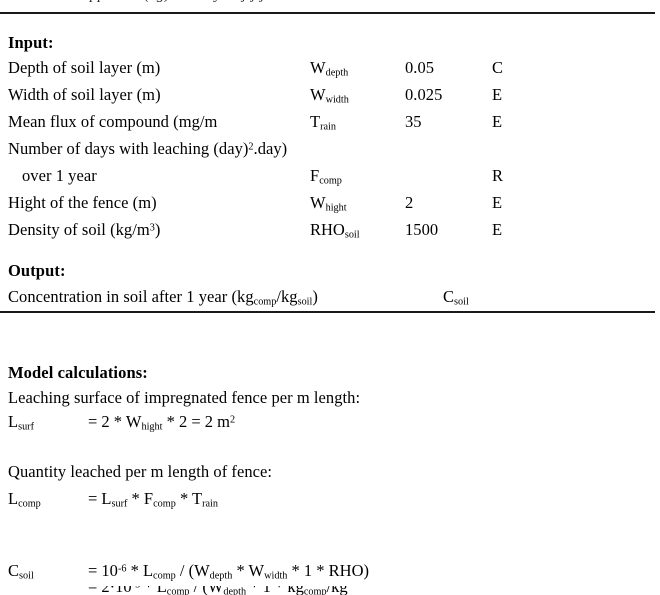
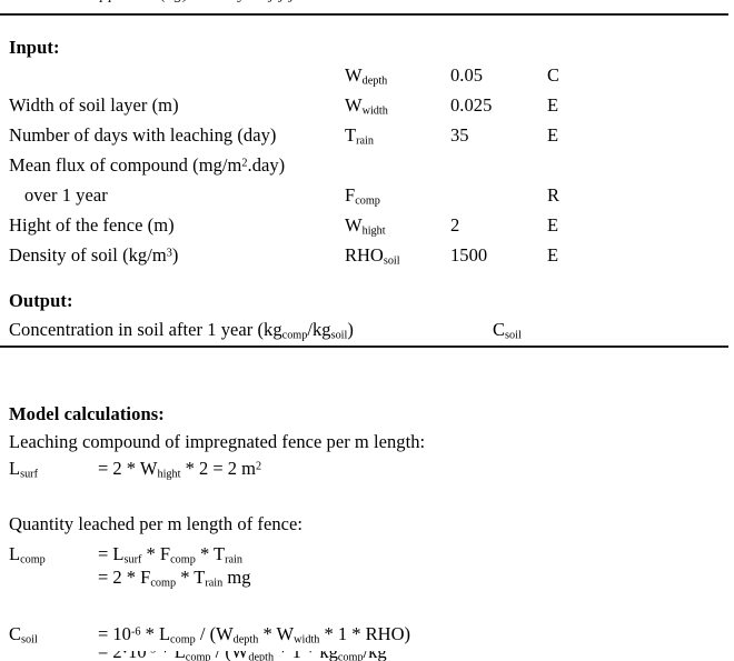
  Input:
- Depth of soil layer (m)
  Wdepth
  0.05
  C
  Width of soil layer (m)
  Wwidth
  0.025
  E
- Mean flux of compound (mg/m
+ Number of days with leaching (day)
  Train
  35
  E
- Number of days with leaching (day)2.day)
+ Mean flux of compound (mg/m2.day)
  over 1 year
  Fcomp
  R
  Hight of the fence (m)
  Whight
  2
  E
  Density of soil (kg/m3)
  RHOsoil
  1500
  E
  Output:
  Concentration in soil after 1 year (kgcomp/kgsoil)
  Csoil
  Model calculations:
- Leaching surface of impregnated fence per m length:
+ Leaching compound of impregnated fence per m length:
  Lsurf
  = 2 * Whight * 2 = 2 m2
  Quantity leached per m length of fence:
  Lcomp
  = Lsurf * Fcomp * Train
+ = 2 * Fcomp * Train mg
  Csoil
  = 10-6 * Lcomp / (Wdepth * Wwidth * 1 * RHO)
  = 2·10 * Lcomp / (Wdepth * 1 * kgcomp/kg
